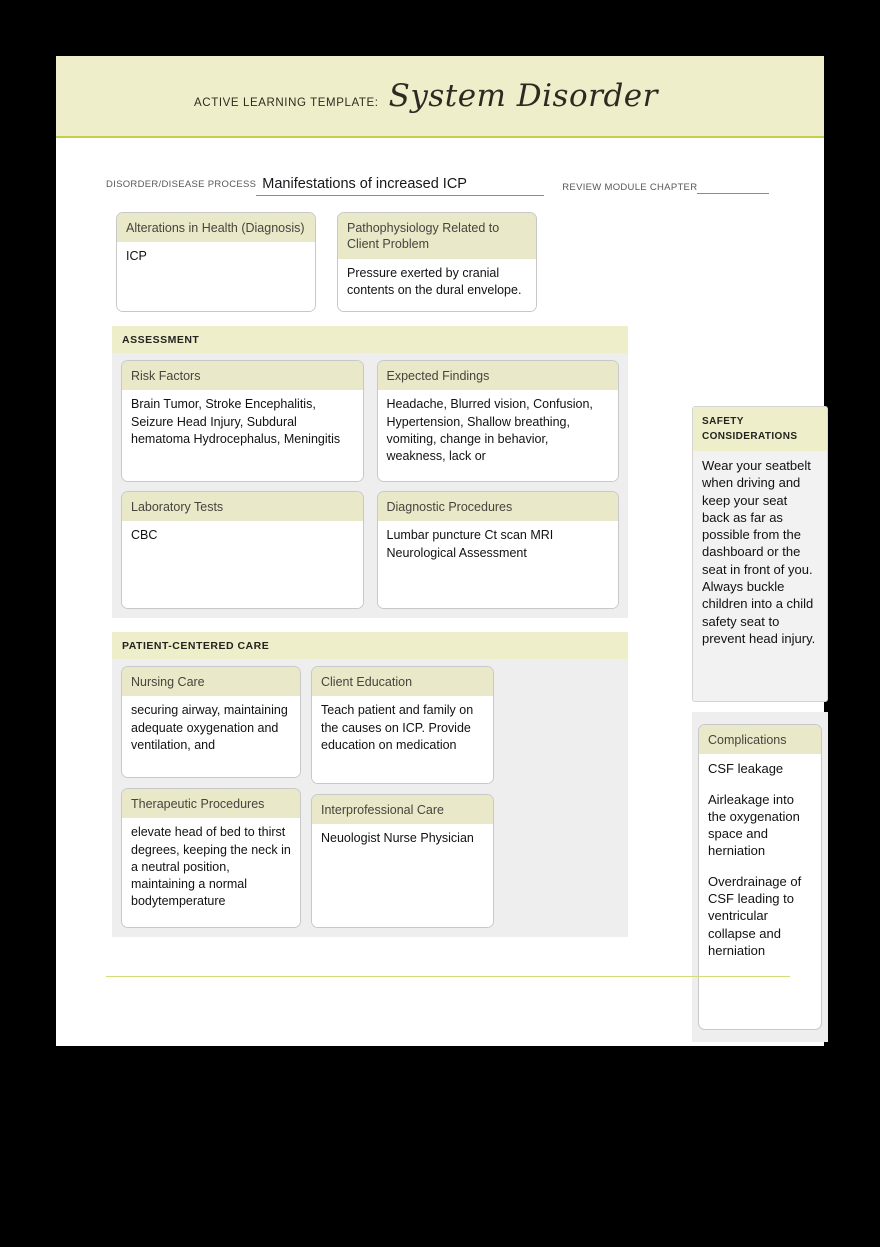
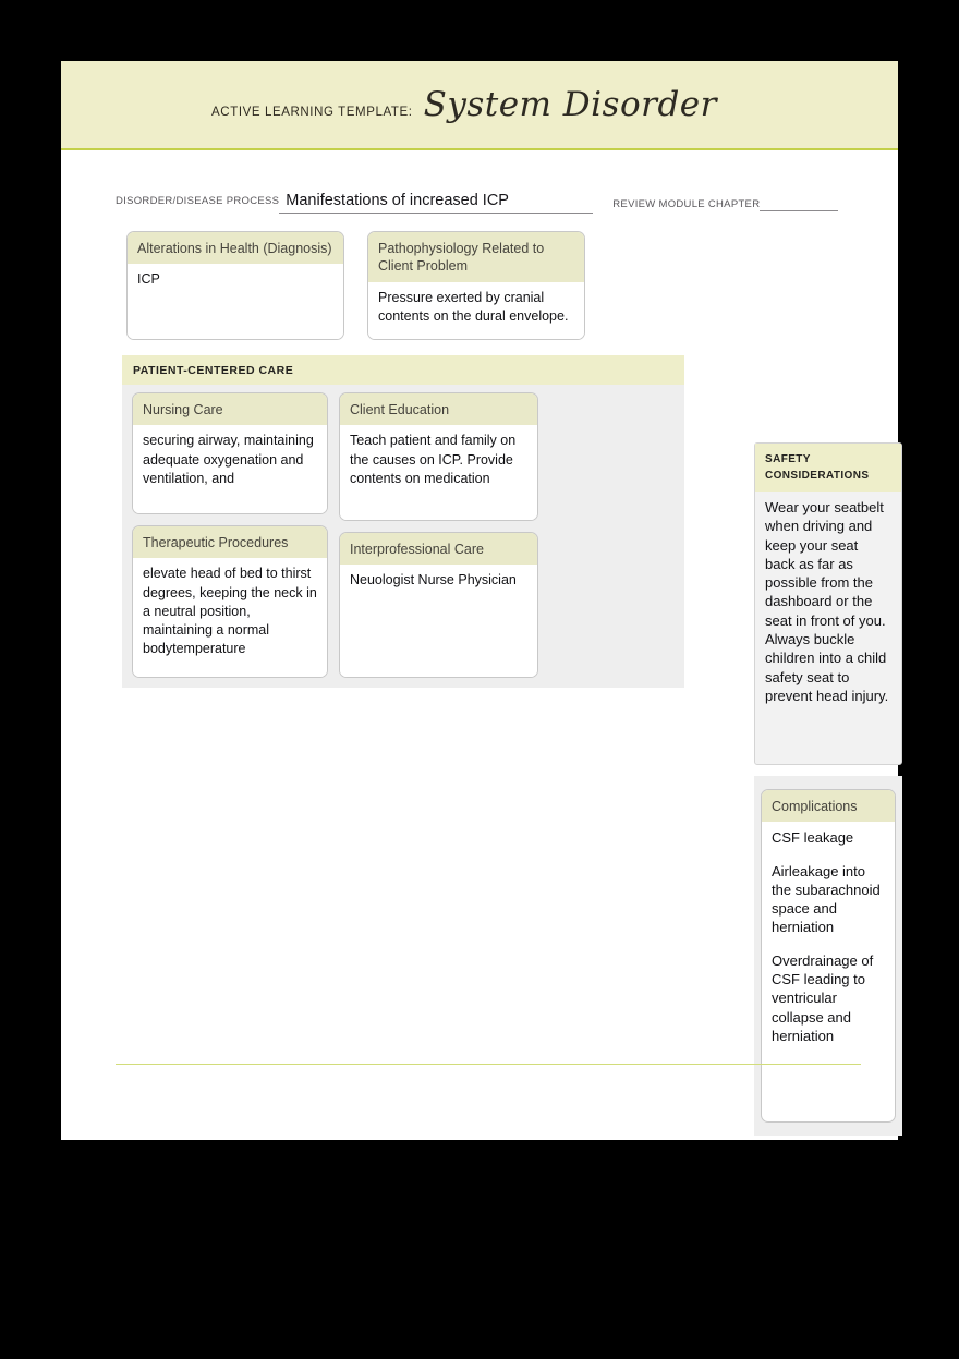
  ACTIVE LEARNING TEMPLATE:
  System Disorder
  DISORDER/DISEASE PROCESS
  Manifestations of increased ICP
  REVIEW MODULE CHAPTER
  Alterations in Health (Diagnosis)
  ICP
  Pathophysiology Related to Client Problem
  Pressure exerted by cranial contents on the dural envelope.
- ASSESSMENT
- Risk Factors
- Brain Tumor, Stroke Encephalitis, Seizure Head Injury, Subdural hematoma Hydrocephalus, Meningitis
- Expected Findings
- Headache, Blurred vision, Confusion, Hypertension, Shallow breathing, vomiting, change in behavior, weakness, lack or
- Laboratory Tests
- CBC
- Diagnostic Procedures
- Lumbar puncture Ct scan MRI Neurological Assessment
  PATIENT-CENTERED CARE
  Nursing Care
  securing airway, maintaining adequate oxygenation and ventilation, and
  Therapeutic Procedures
  elevate head of bed to thirst degrees, keeping the neck in a neutral position, maintaining a normal bodytemperature
  Client Education
- Teach patient and family on the causes on ICP. Provide education on medication
+ Teach patient and family on the causes on ICP. Provide contents on medication
  Interprofessional Care
  Neuologist Nurse Physician
  SAFETY CONSIDERATIONS
  Wear your seatbelt when driving and keep your seat back as far as possible from the dashboard or the seat in front of you. Always buckle children into a child safety seat to prevent head injury.
  Complications
  CSF leakage
- Airleakage into the oxygenation space and herniation
+ Airleakage into the subarachnoid space and herniation
  Overdrainage of CSF leading to ventricular collapse and herniation
